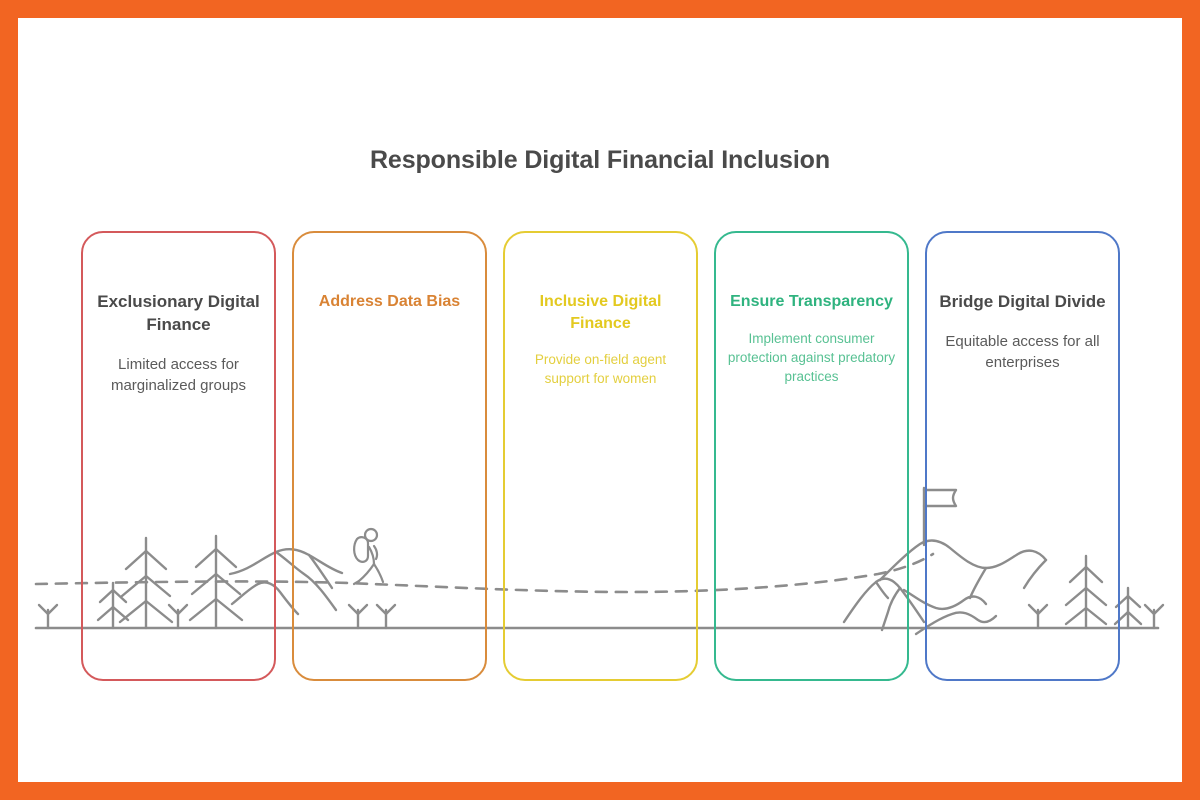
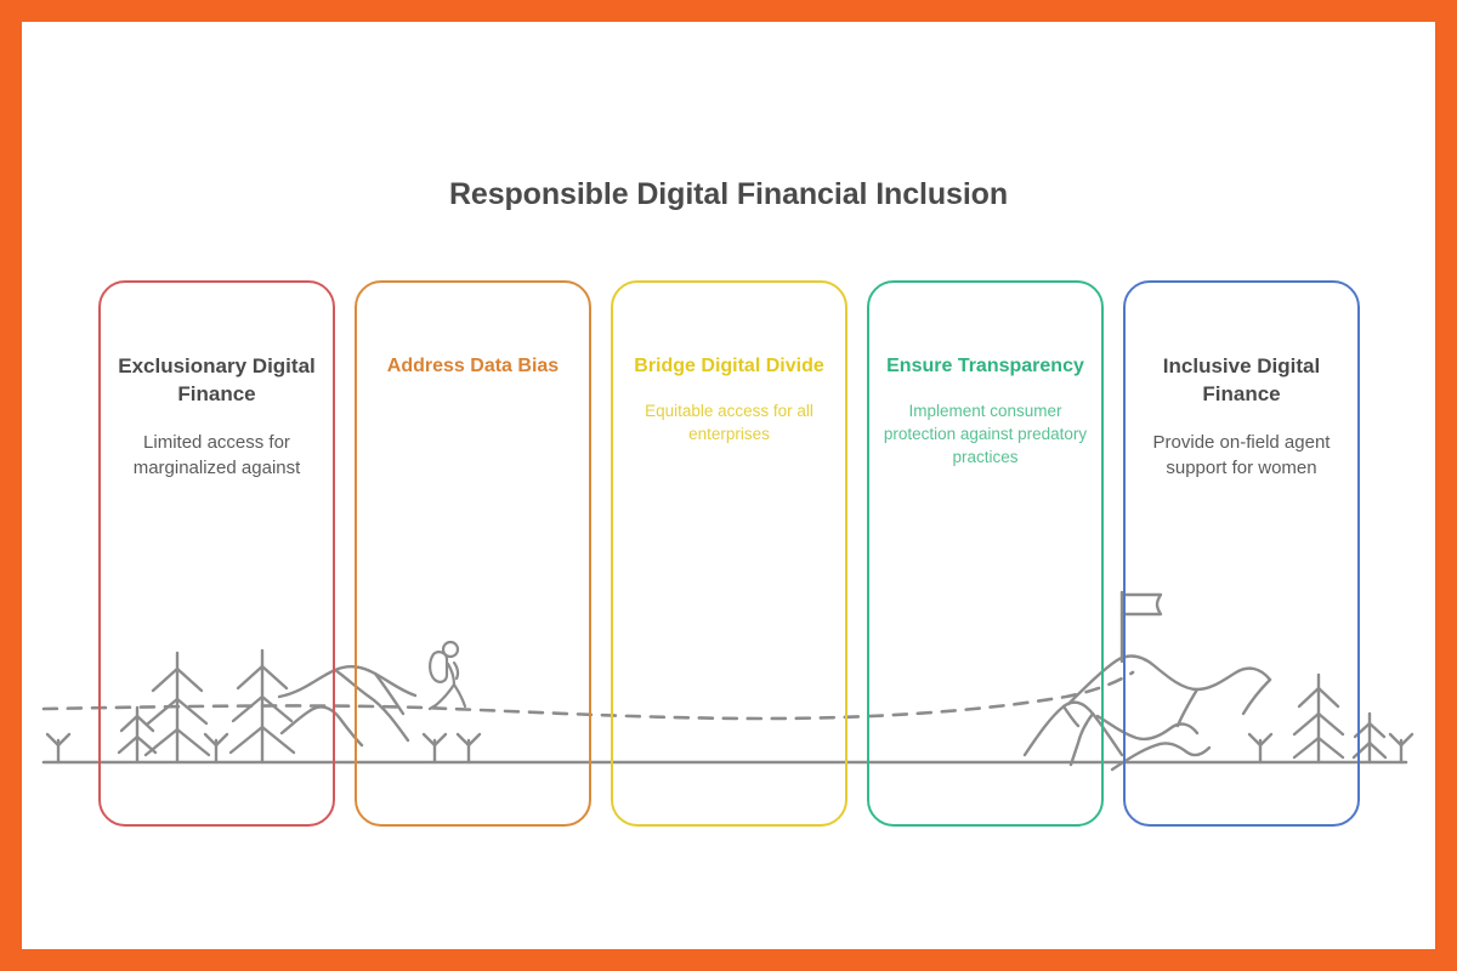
  Responsible Digital Financial Inclusion
  Exclusionary Digital Finance
- Limited access for marginalized groups
+ Limited access for marginalized against
  Address Data Bias
- Inclusive Digital Finance
+ Bridge Digital Divide
- Provide on-field agent support for women
+ Equitable access for all enterprises
  Ensure Transparency
  Implement consumer protection against predatory practices
- Bridge Digital Divide
+ Inclusive Digital Finance
- Equitable access for all enterprises
+ Provide on-field agent support for women
